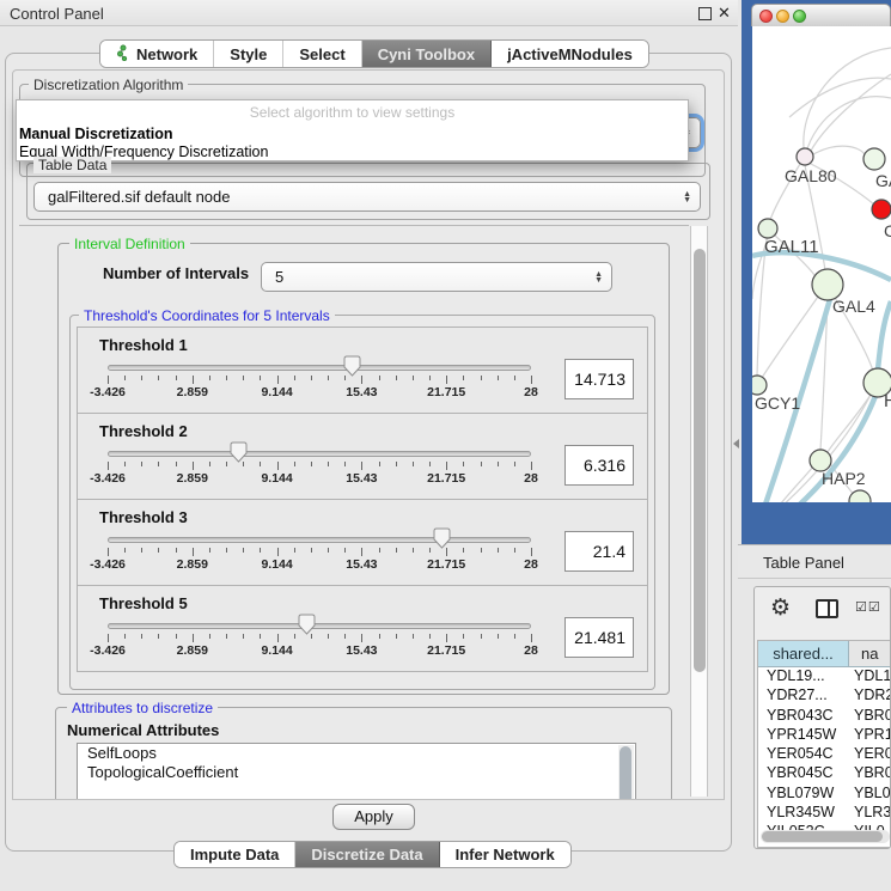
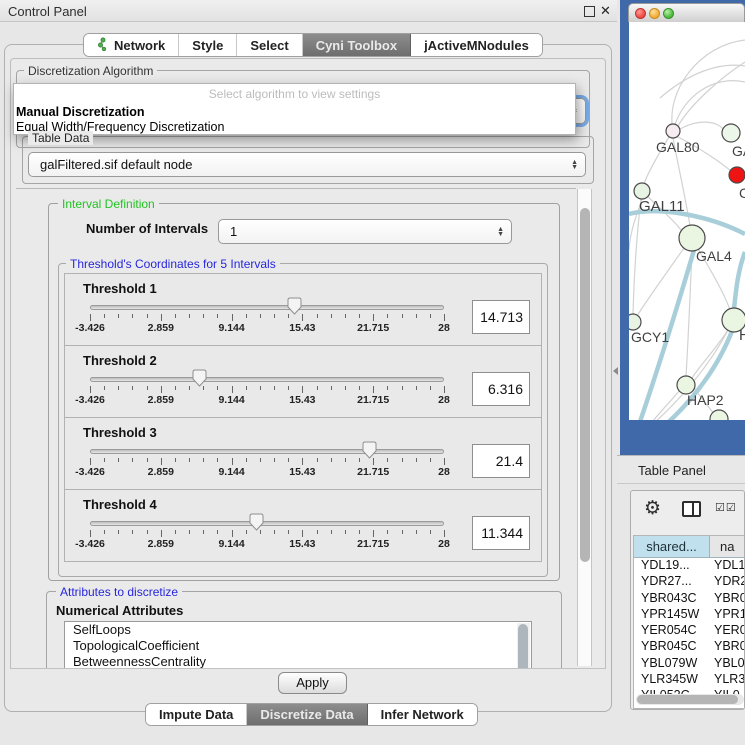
  Control Panel
  ✕
  Network
  Style
  Select
  Cyni Toolbox
  jActiveMNodules
  Discretization Algorithm
  Select algorithm to view settings
  Manual Discretization
  Equal Width/Frequency Discretization
  Table Data
  galFiltered.sif default node
  Interval Definition
  Number of Intervals
- 5
+ 1
  Threshold's Coordinates for 5 Intervals
  Threshold 1
  -3.426
  2.859
  9.144
  15.43
  21.715
  28
  14.713
  Threshold 2
  -3.426
  2.859
  9.144
  15.43
  21.715
  28
  6.316
  Threshold 3
  -3.426
  2.859
  9.144
  15.43
  21.715
  28
  21.4
- Threshold 5
+ Threshold 4
  -3.426
  2.859
  9.144
  15.43
  21.715
  28
- 21.481
+ 11.344
  Attributes to discretize
  Numerical Attributes
  SelfLoops
  TopologicalCoefficient
+ BetweennessCentrality
  Apply
  Impute Data
  Discretize Data
  Infer Network
  GAL80
  C
  GAL11
  GAL4
  GCY1
  H
  HAP2
  Table Panel
  ⚙
  ☑☑
  shared...
  na
  YDL19...
  YDL1
  YDR27...
  YDR2
  YBR043C
  YBR0
  YPR145W
  YPR1
  YER054C
  YER0
  YBR045C
  YBR0
  YBL079W
  YBL0
  YLR345W
  YLR3
